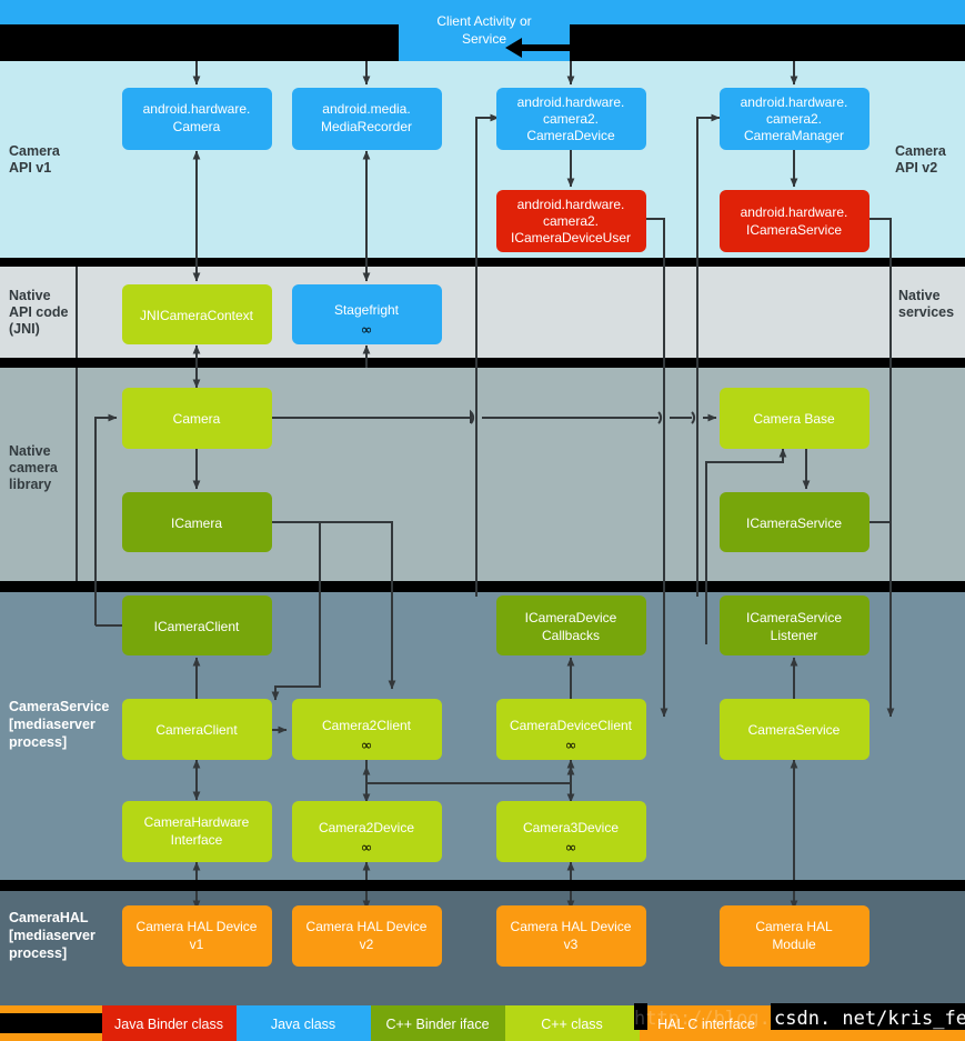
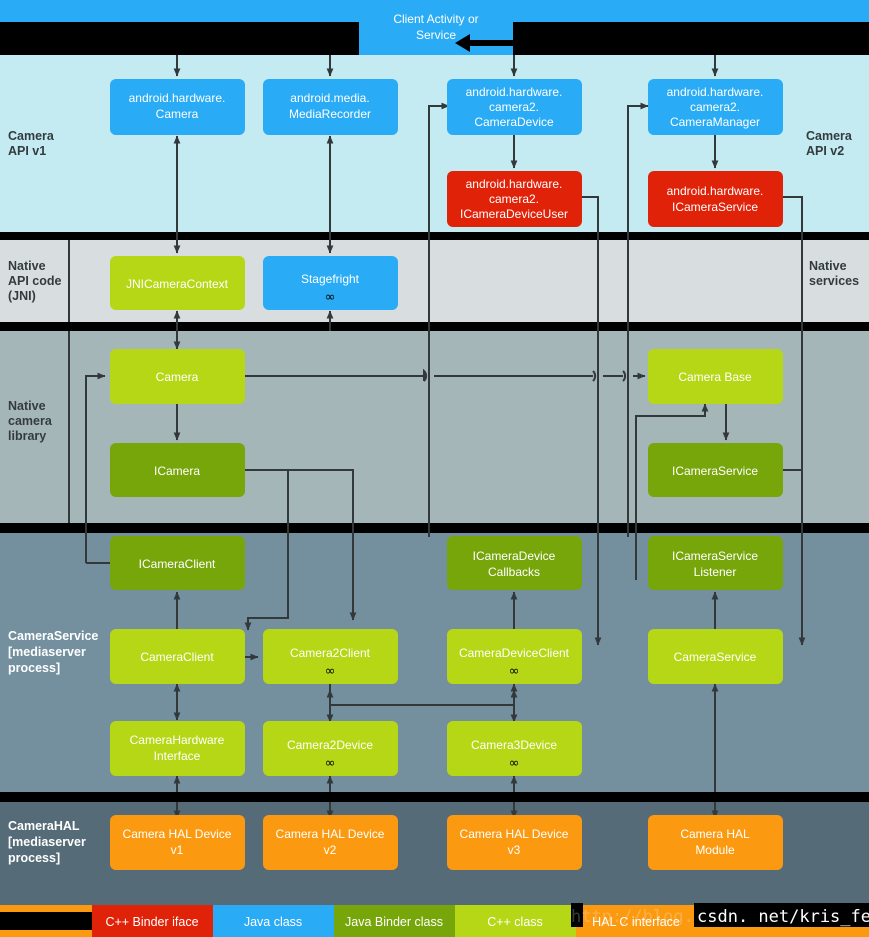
  Camera
  API v1
  Camera
  API v2
  Native
  API code
  (JNI)
  Native
  services
  Native
  camera
  library
  CameraService
  [mediaserver
  process]
  CameraHAL
  [mediaserver
  process]
  Client Activity or
  Service
  android.hardware.
  Camera
  android.media.
  MediaRecorder
  android.hardware.
  camera2.
  CameraDevice
  android.hardware.
  camera2.
  CameraManager
  android.hardware.
  camera2.
  ICameraDeviceUser
  android.hardware.
  ICameraService
  JNICameraContext
  Stagefright
  ∞
  Camera
  ICamera
  Camera Base
  ICameraService
  ICameraClient
  ICameraDevice
  Callbacks
  ICameraService
  Listener
  CameraClient
  Camera2Client
  ∞
  CameraDeviceClient
  ∞
  CameraService
  CameraHardware
  Interface
  Camera2Device
  ∞
  Camera3Device
  ∞
  Camera HAL Device
  v1
  Camera HAL Device
  v2
  Camera HAL Device
  v3
  Camera HAL
  Module
- Java Binder class
+ C++ Binder iface
  Java class
- C++ Binder iface
+ Java Binder class
  C++ class
  HAL C interface
  http://blog.
  csdn. net/kris_fe
